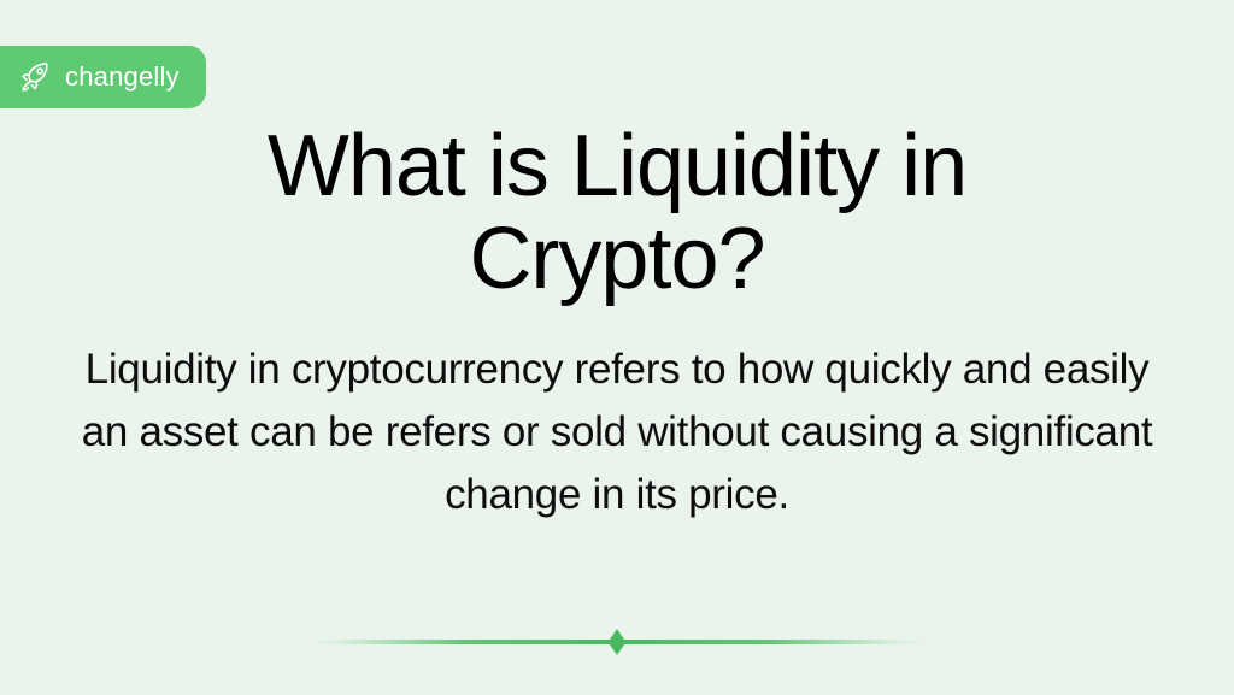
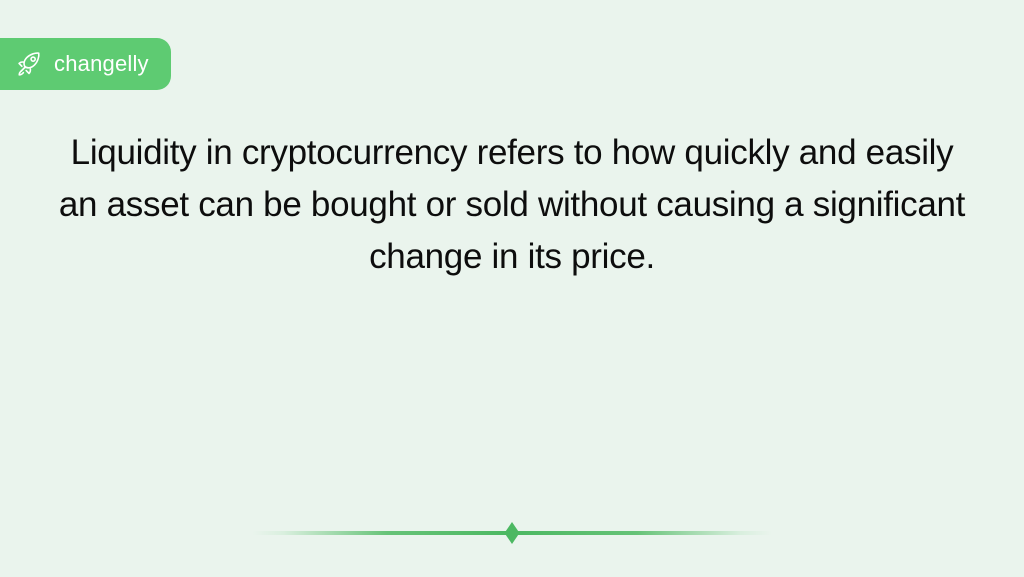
  changelly
- What is Liquidity in Crypto?
- Liquidity in cryptocurrency refers to how quickly and easily an asset can be refers or sold without causing a significant change in its price.
+ Liquidity in cryptocurrency refers to how quickly and easily an asset can be bought or sold without causing a significant change in its price.
